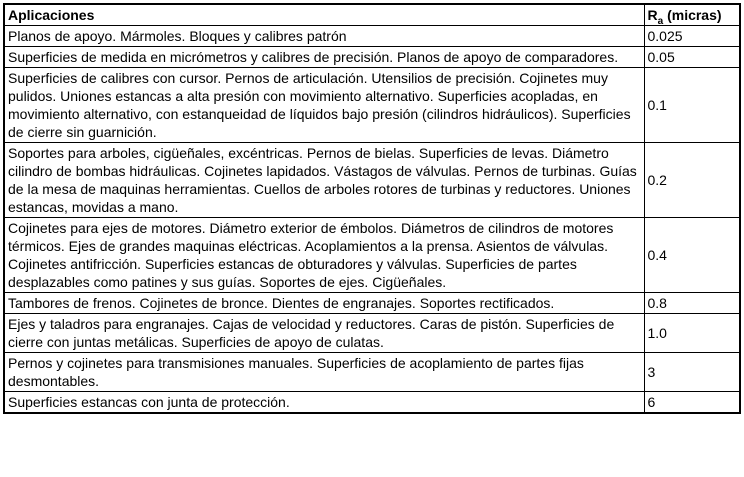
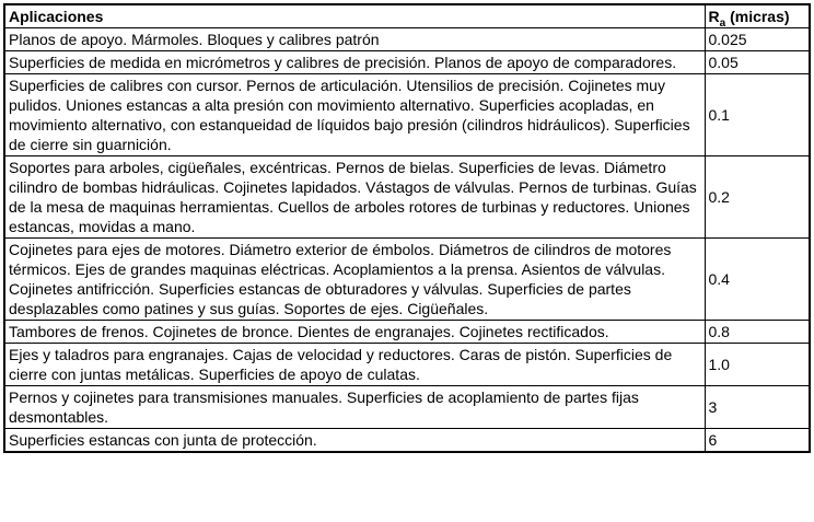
  Aplicaciones	Ra (micras)
  Planos de apoyo. Mármoles. Bloques y calibres patrón	0.025
  Superficies de medida en micrómetros y calibres de precisión. Planos de apoyo de comparadores.	0.05
  Superficies de calibres con cursor. Pernos de articulación. Utensilios de precisión. Cojinetes muy pulidos. Uniones estancas a alta presión con movimiento alternativo. Superficies acopladas, en movimiento alternativo, con estanqueidad de líquidos bajo presión (cilindros hidráulicos). Superficies de cierre sin guarnición.	0.1
  Soportes para arboles, cigüeñales, excéntricas. Pernos de bielas. Superficies de levas. Diámetro cilindro de bombas hidráulicas. Cojinetes lapidados. Vástagos de válvulas. Pernos de turbinas. Guías de la mesa de maquinas herramientas. Cuellos de arboles rotores de turbinas y reductores. Uniones estancas, movidas a mano.	0.2
  Cojinetes para ejes de motores. Diámetro exterior de émbolos. Diámetros de cilindros de motores térmicos. Ejes de grandes maquinas eléctricas. Acoplamientos a la prensa. Asientos de válvulas. Cojinetes antifricción. Superficies estancas de obturadores y válvulas. Superficies de partes desplazables como patines y sus guías. Soportes de ejes. Cigüeñales.	0.4
- Tambores de frenos. Cojinetes de bronce. Dientes de engranajes. Soportes rectificados.	0.8
+ Tambores de frenos. Cojinetes de bronce. Dientes de engranajes. Cojinetes rectificados.	0.8
  Ejes y taladros para engranajes. Cajas de velocidad y reductores. Caras de pistón. Superficies de cierre con juntas metálicas. Superficies de apoyo de culatas.	1.0
  Pernos y cojinetes para transmisiones manuales. Superficies de acoplamiento de partes fijas desmontables.	3
  Superficies estancas con junta de protección.	6
